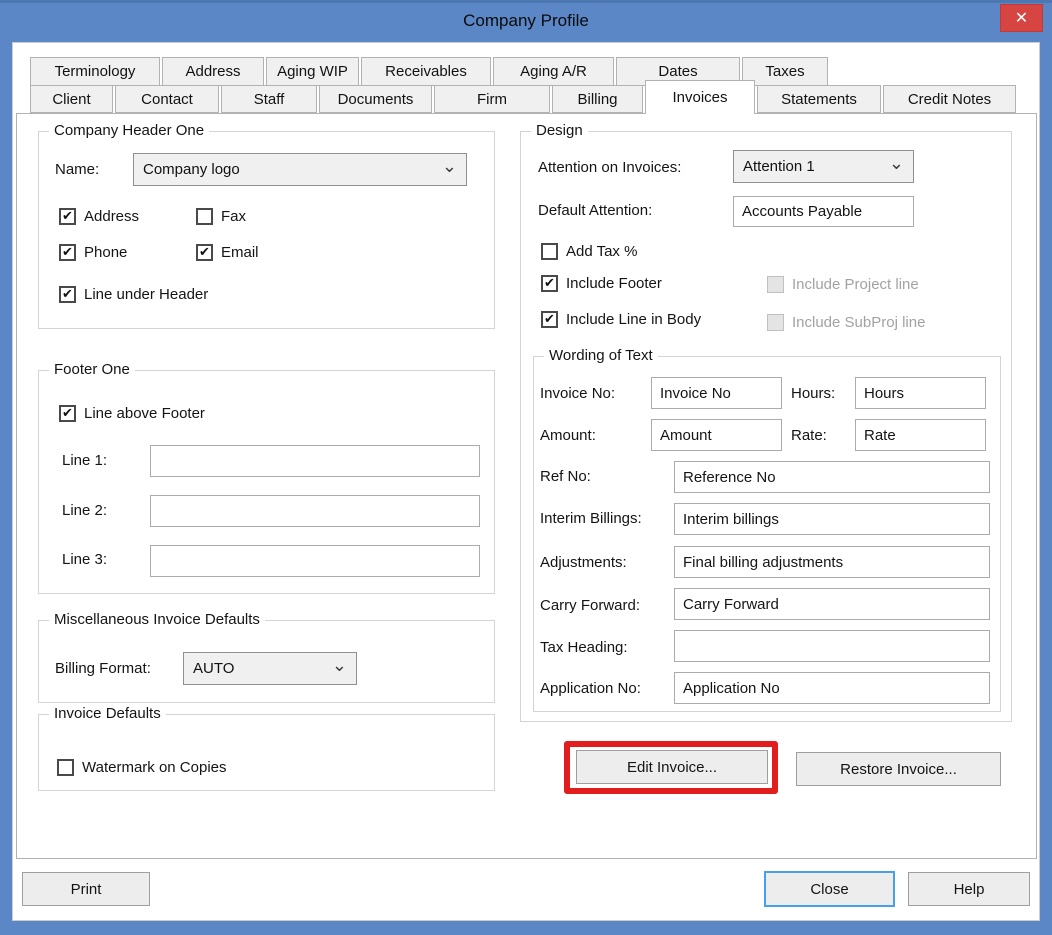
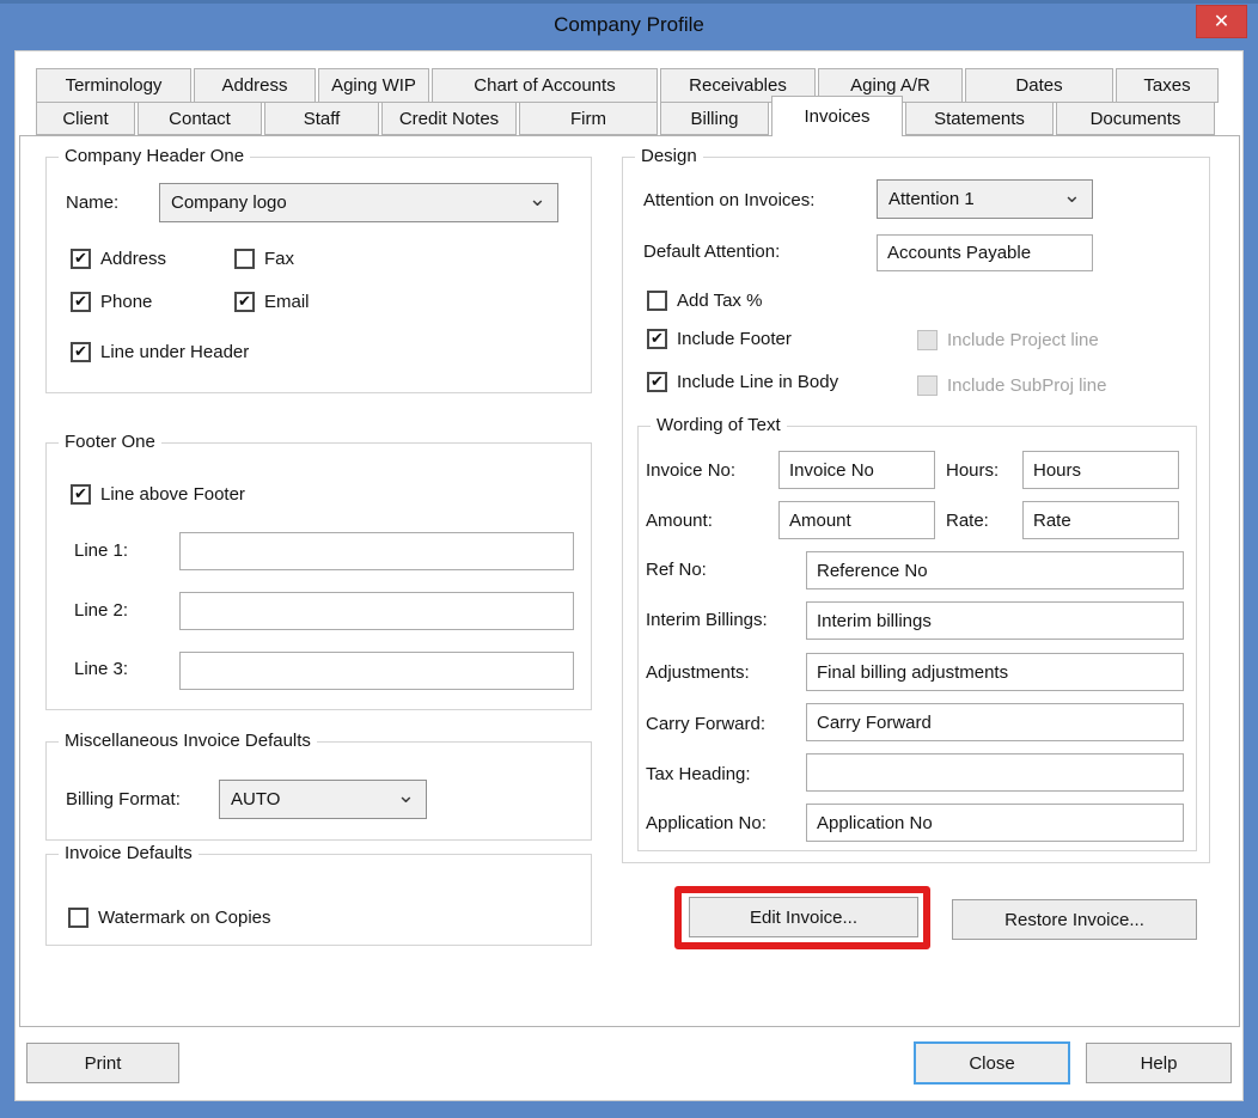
  Company Profile
  ✕
  Terminology
  Address
  Aging WIP
+ Chart of Accounts
  Receivables
  Aging A/R
  Dates
  Taxes
  Client
  Contact
  Staff
- Documents
+ Credit Notes
  Firm
  Billing
  Invoices
  Statements
- Credit Notes
+ Documents
  Company Header One
  Name:
  Company logo
  ⌄
  ✔
  Address
  Fax
  ✔
  Phone
  ✔
  Email
  ✔
  Line under Header
  Footer One
  ✔
  Line above Footer
  Line 1:
  Line 2:
  Line 3:
  Miscellaneous Invoice Defaults
  Billing Format:
  AUTO
  ⌄
  Invoice Defaults
  Watermark on Copies
  Design
  Attention on Invoices:
  Attention 1
  ⌄
  Default Attention:
  Accounts Payable
  Add Tax %
  ✔
  Include Footer
  Include Project line
  ✔
  Include Line in Body
  Include SubProj line
  Wording of Text
  Invoice No:
  Invoice No
  Hours:
  Hours
  Amount:
  Amount
  Rate:
  Rate
  Ref No:
  Reference No
  Interim Billings:
  Interim billings
  Adjustments:
  Final billing adjustments
  Carry Forward:
  Carry Forward
  Tax Heading:
  Application No:
  Application No
  Edit Invoice...
  Restore Invoice...
  Print
  Close
  Help
